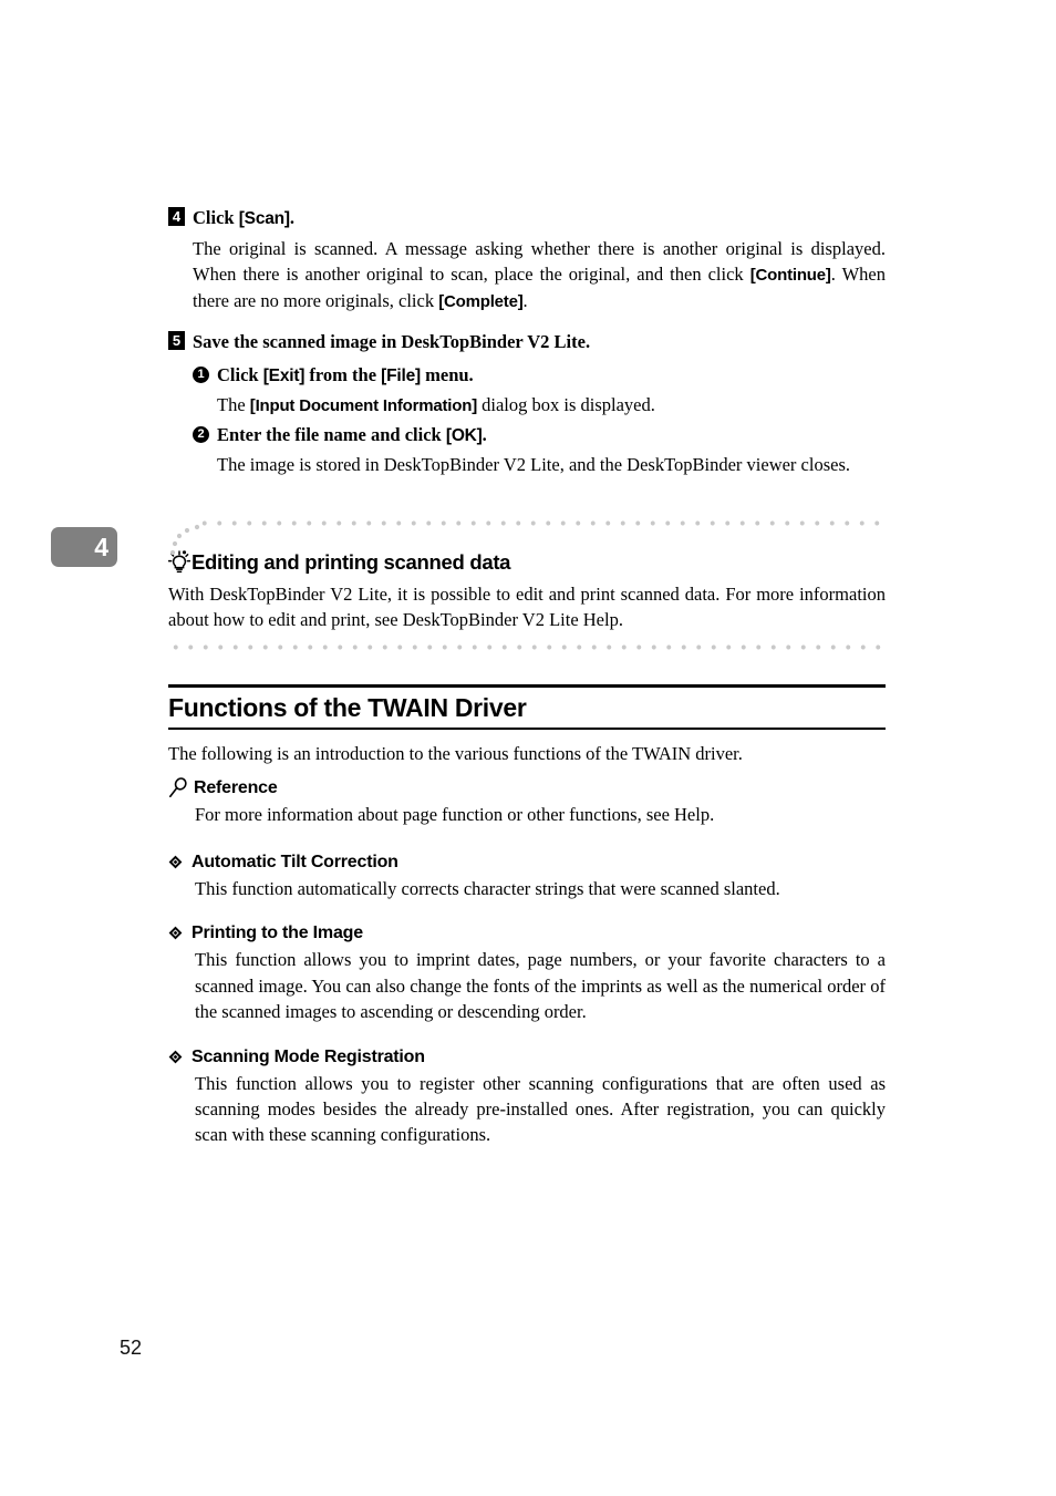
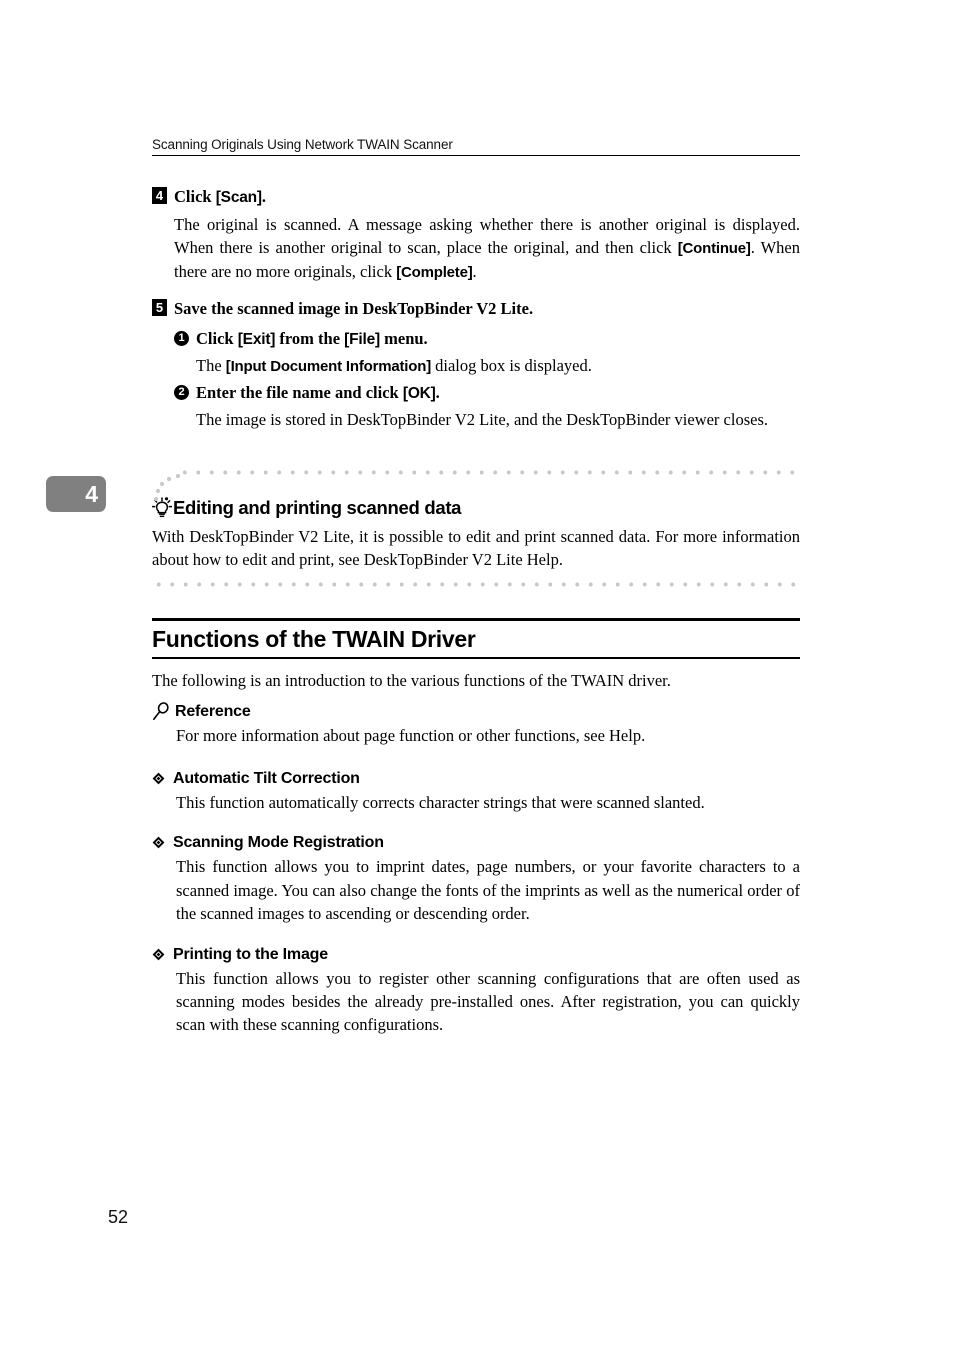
+ Scanning Originals Using Network TWAIN Scanner
  4
  4
  Click [Scan].
  The original is scanned. A message asking whether there is another original is displayed. When there is another original to scan, place the original, and then click [Continue]. When there are no more originals, click [Complete].
  5
  Save the scanned image in DeskTopBinder V2 Lite.
  1
  Click [Exit] from the [File] menu.
  The [Input Document Information] dialog box is displayed.
  2
  Enter the file name and click [OK].
  The image is stored in DeskTopBinder V2 Lite, and the DeskTopBinder viewer closes.
  Editing and printing scanned data
  With DeskTopBinder V2 Lite, it is possible to edit and print scanned data. For more information about how to edit and print, see DeskTopBinder V2 Lite Help.
  Functions of the TWAIN Driver
  The following is an introduction to the various functions of the TWAIN driver.
  Reference
  For more information about page function or other functions, see Help.
  Automatic Tilt Correction
  This function automatically corrects character strings that were scanned slanted.
- Printing to the Image
+ Scanning Mode Registration
  This function allows you to imprint dates, page numbers, or your favorite characters to a scanned image. You can also change the fonts of the imprints as well as the numerical order of the scanned images to ascending or descending order.
- Scanning Mode Registration
+ Printing to the Image
  This function allows you to register other scanning configurations that are often used as scanning modes besides the already pre-installed ones. After registration, you can quickly scan with these scanning configurations.
  52
